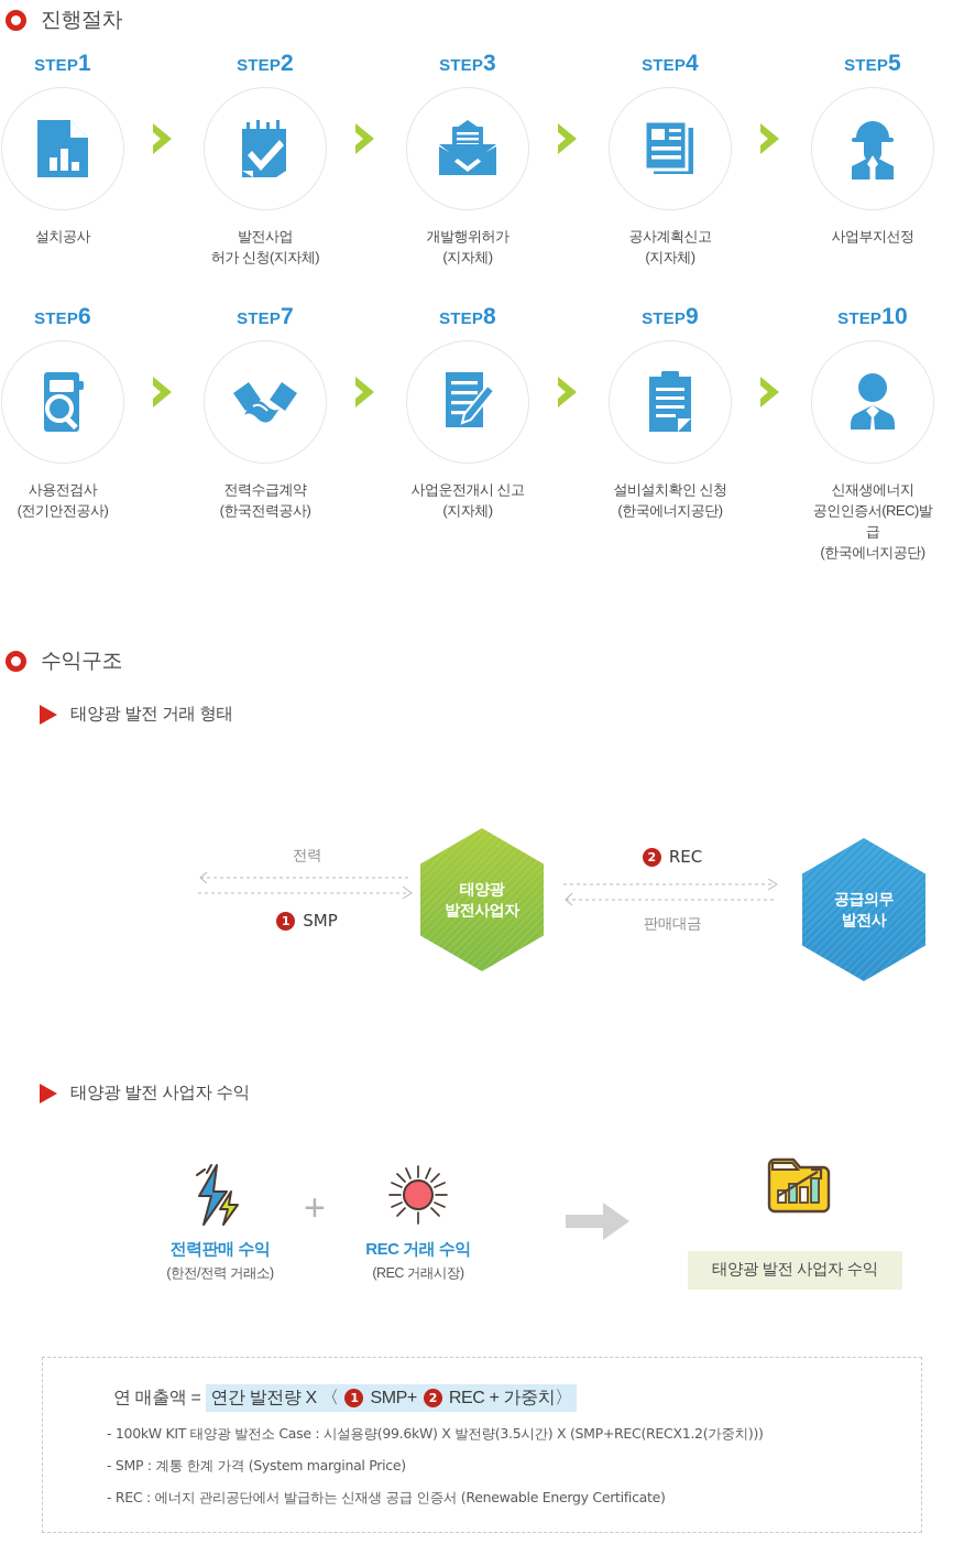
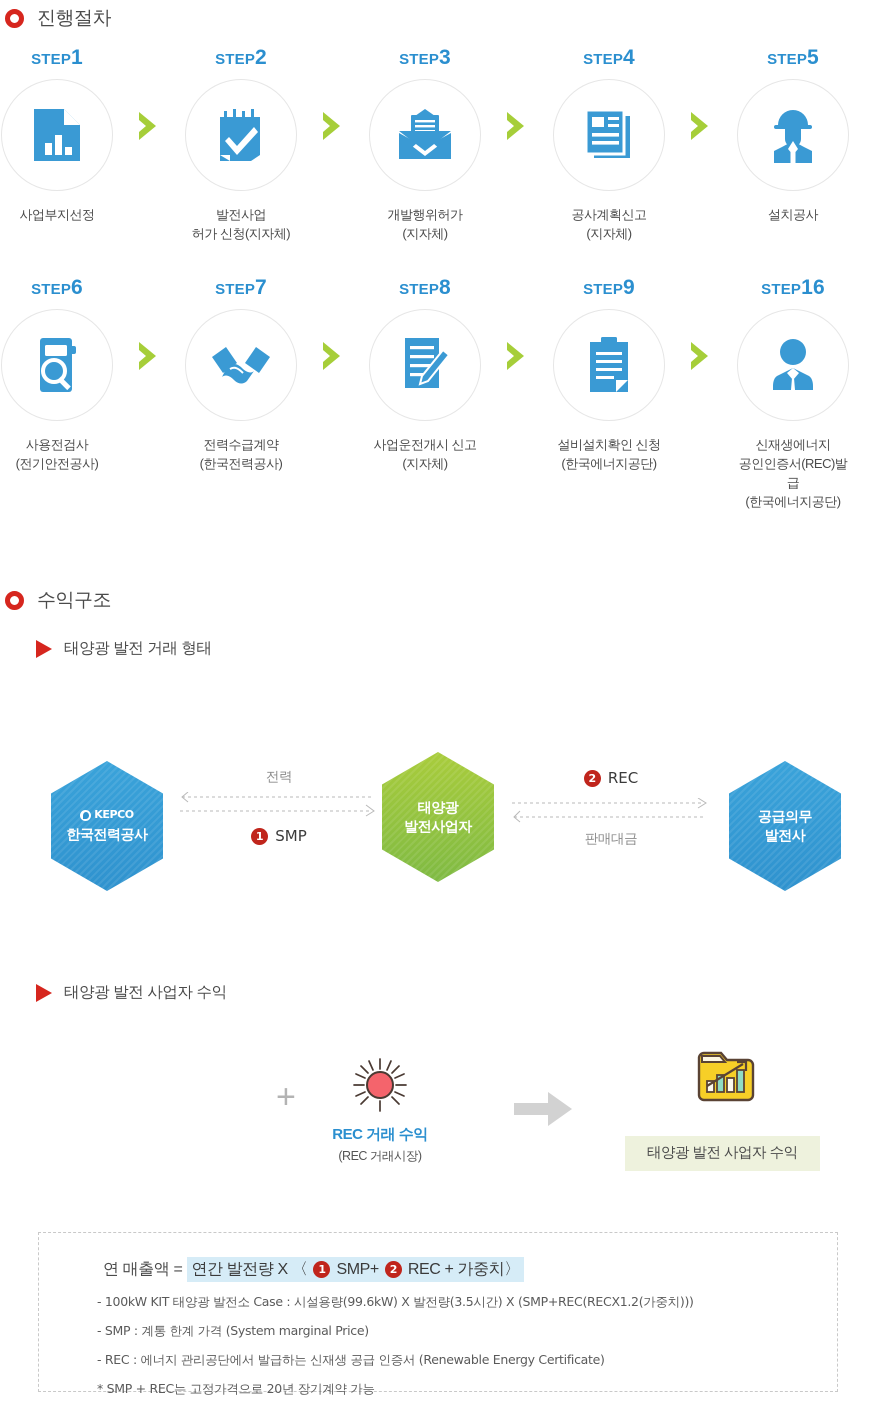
  진행절차
  STEP1
- 설치공사
+ 사업부지선정
  STEP2
  발전사업
  허가 신청(지자체)
  STEP3
  개발행위허가
  (지자체)
  STEP4
  공사계획신고
  (지자체)
  STEP5
- 사업부지선정
+ 설치공사
  STEP6
  사용전검사
  (전기안전공사)
  STEP7
  전력수급계약
  (한국전력공사)
  STEP8
  사업운전개시 신고
  (지자체)
  STEP9
  설비설치확인 신청
  (한국에너지공단)
- STEP10
+ STEP16
  신재생에너지
  공인인증서(REC)발급
  (한국에너지공단)
  수익구조
  태양광 발전 거래 형태
+ KEPCO
+ 한국전력공사
  전력
  1
  SMP
  태양광
  발전사업자
  2
  REC
  판매대금
  공급의무
  발전사
  태양광 발전 사업자 수익
- 전력판매 수익
- (한전/전력 거래소)
  +
  REC 거래 수익
  (REC 거래시장)
  태양광 발전 사업자 수익
  연 매출액 =
  연간 발전량 X 〈
  1
  SMP+
  2
  REC + 가중치〉
  - 100kW KIT 태양광 발전소 Case : 시설용량(99.6kW) X 발전량(3.5시간) X (SMP+REC(RECX1.2(가중치)))
  - SMP : 계통 한계 가격 (System marginal Price)
  - REC : 에너지 관리공단에서 발급하는 신재생 공급 인증서 (Renewable Energy Certificate)
+ * SMP + REC는 고정가격으로 20년 장기계약 가능
